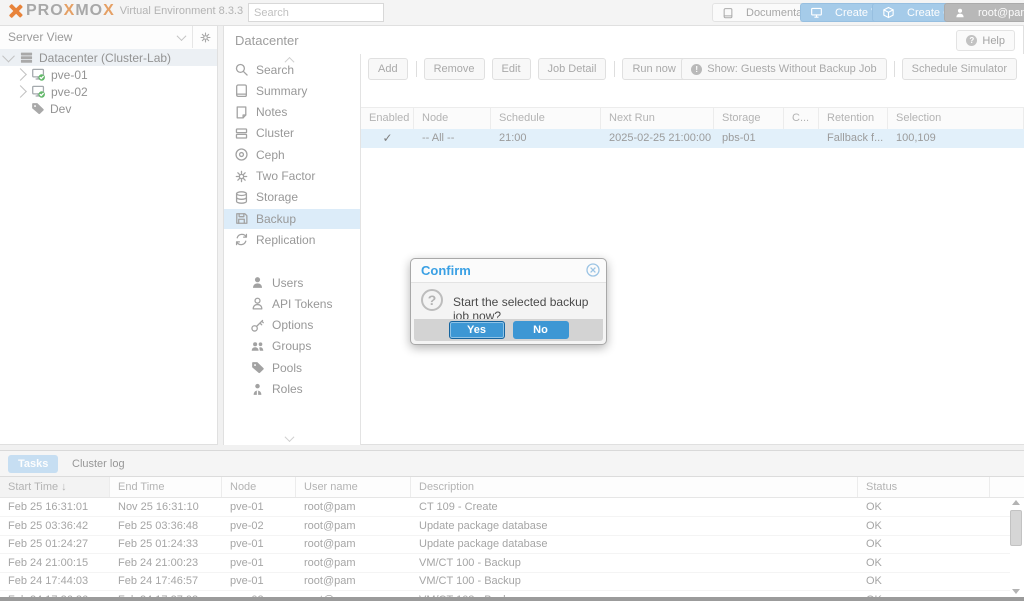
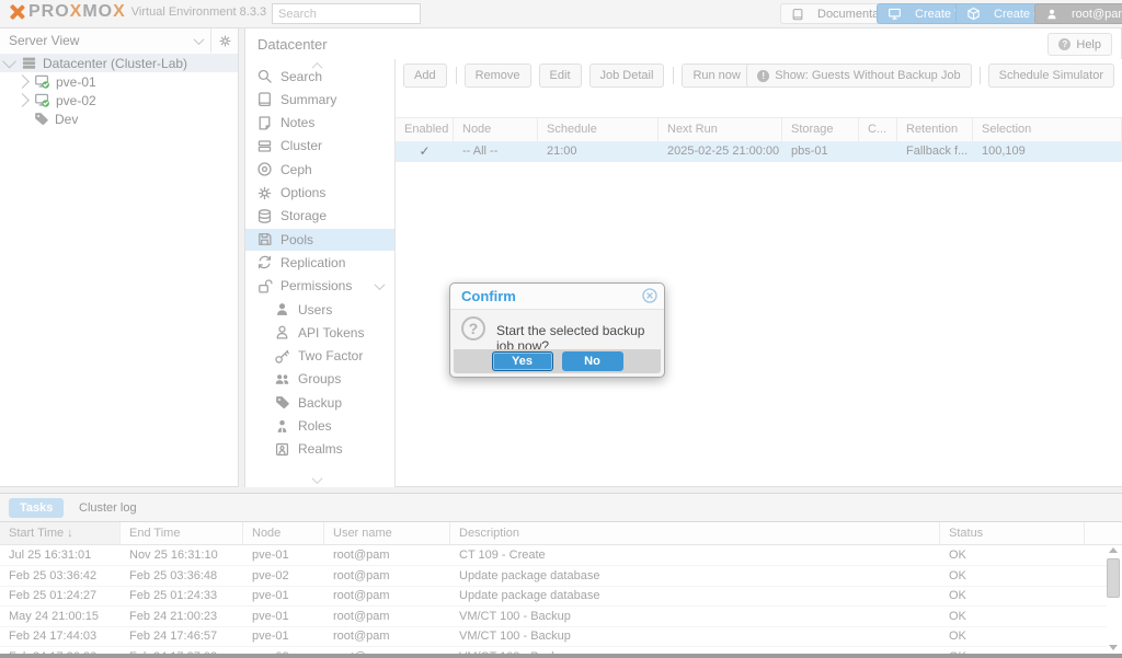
  PROXMOX
  Virtual Environment 8.3.3
  Search
  Create
  Create
  root@pa
  Server View
  Datacenter (Cluster-Lab)
  pve-01
  pve-02
  Dev
  Datacenter
  ?
  Help
  Search
  Summary
  Notes
  Cluster
  Ceph
- Two Factor
+ Options
  Storage
- Backup
+ Pools
  Replication
+ Permissions
  Users
  API Tokens
- Options
+ Two Factor
  Groups
- Pools
+ Backup
  Roles
+ Realms
  Add
  Remove
  Edit
  Job Detail
  Run now
  !
  Show: Guests Without Backup Job
  Schedule Simulator
  Enabled
  Node
  Schedule
  Next Run
  Storage
  C...
  Retention
  Selection
  ✓
  -- All --
  21:00
  2025-02-25 21:00:00
  pbs-01
  Fallback f...
  100,109
  Tasks
  Cluster log
  Start Time ↓
  End Time
  Node
  User name
  Description
  Status
- Feb 25 16:31:01
+ Jul 25 16:31:01
  Nov 25 16:31:10
  pve-01
  root@pam
  CT 109 - Create
  OK
  Feb 25 03:36:42
  Feb 25 03:36:48
  pve-02
  root@pam
  Update package database
  OK
  Feb 25 01:24:27
  Feb 25 01:24:33
  pve-01
  root@pam
  Update package database
  OK
- Feb 24 21:00:15
+ May 24 21:00:15
  Feb 24 21:00:23
  pve-01
  root@pam
  VM/CT 100 - Backup
  OK
  Feb 24 17:44:03
  Feb 24 17:46:57
  pve-01
  root@pam
  VM/CT 100 - Backup
  OK
  Confirm
  ?
  Start the selected backup job now?
  Yes
  No
